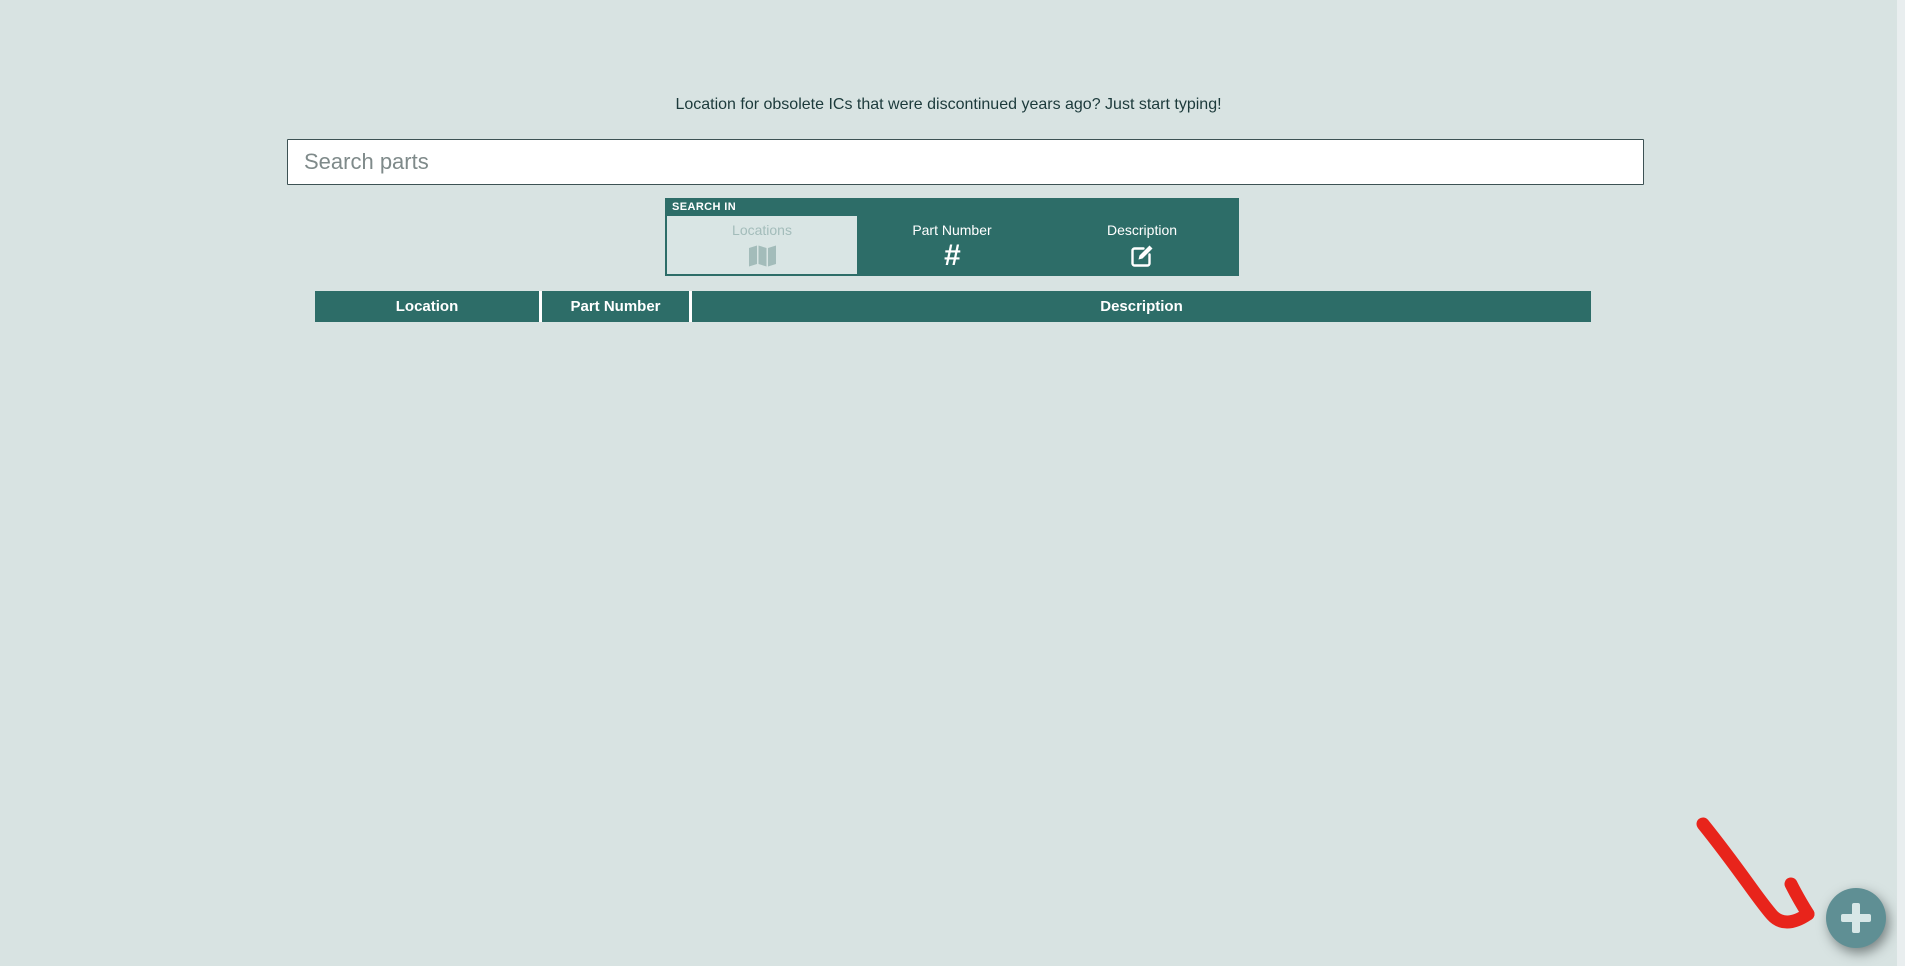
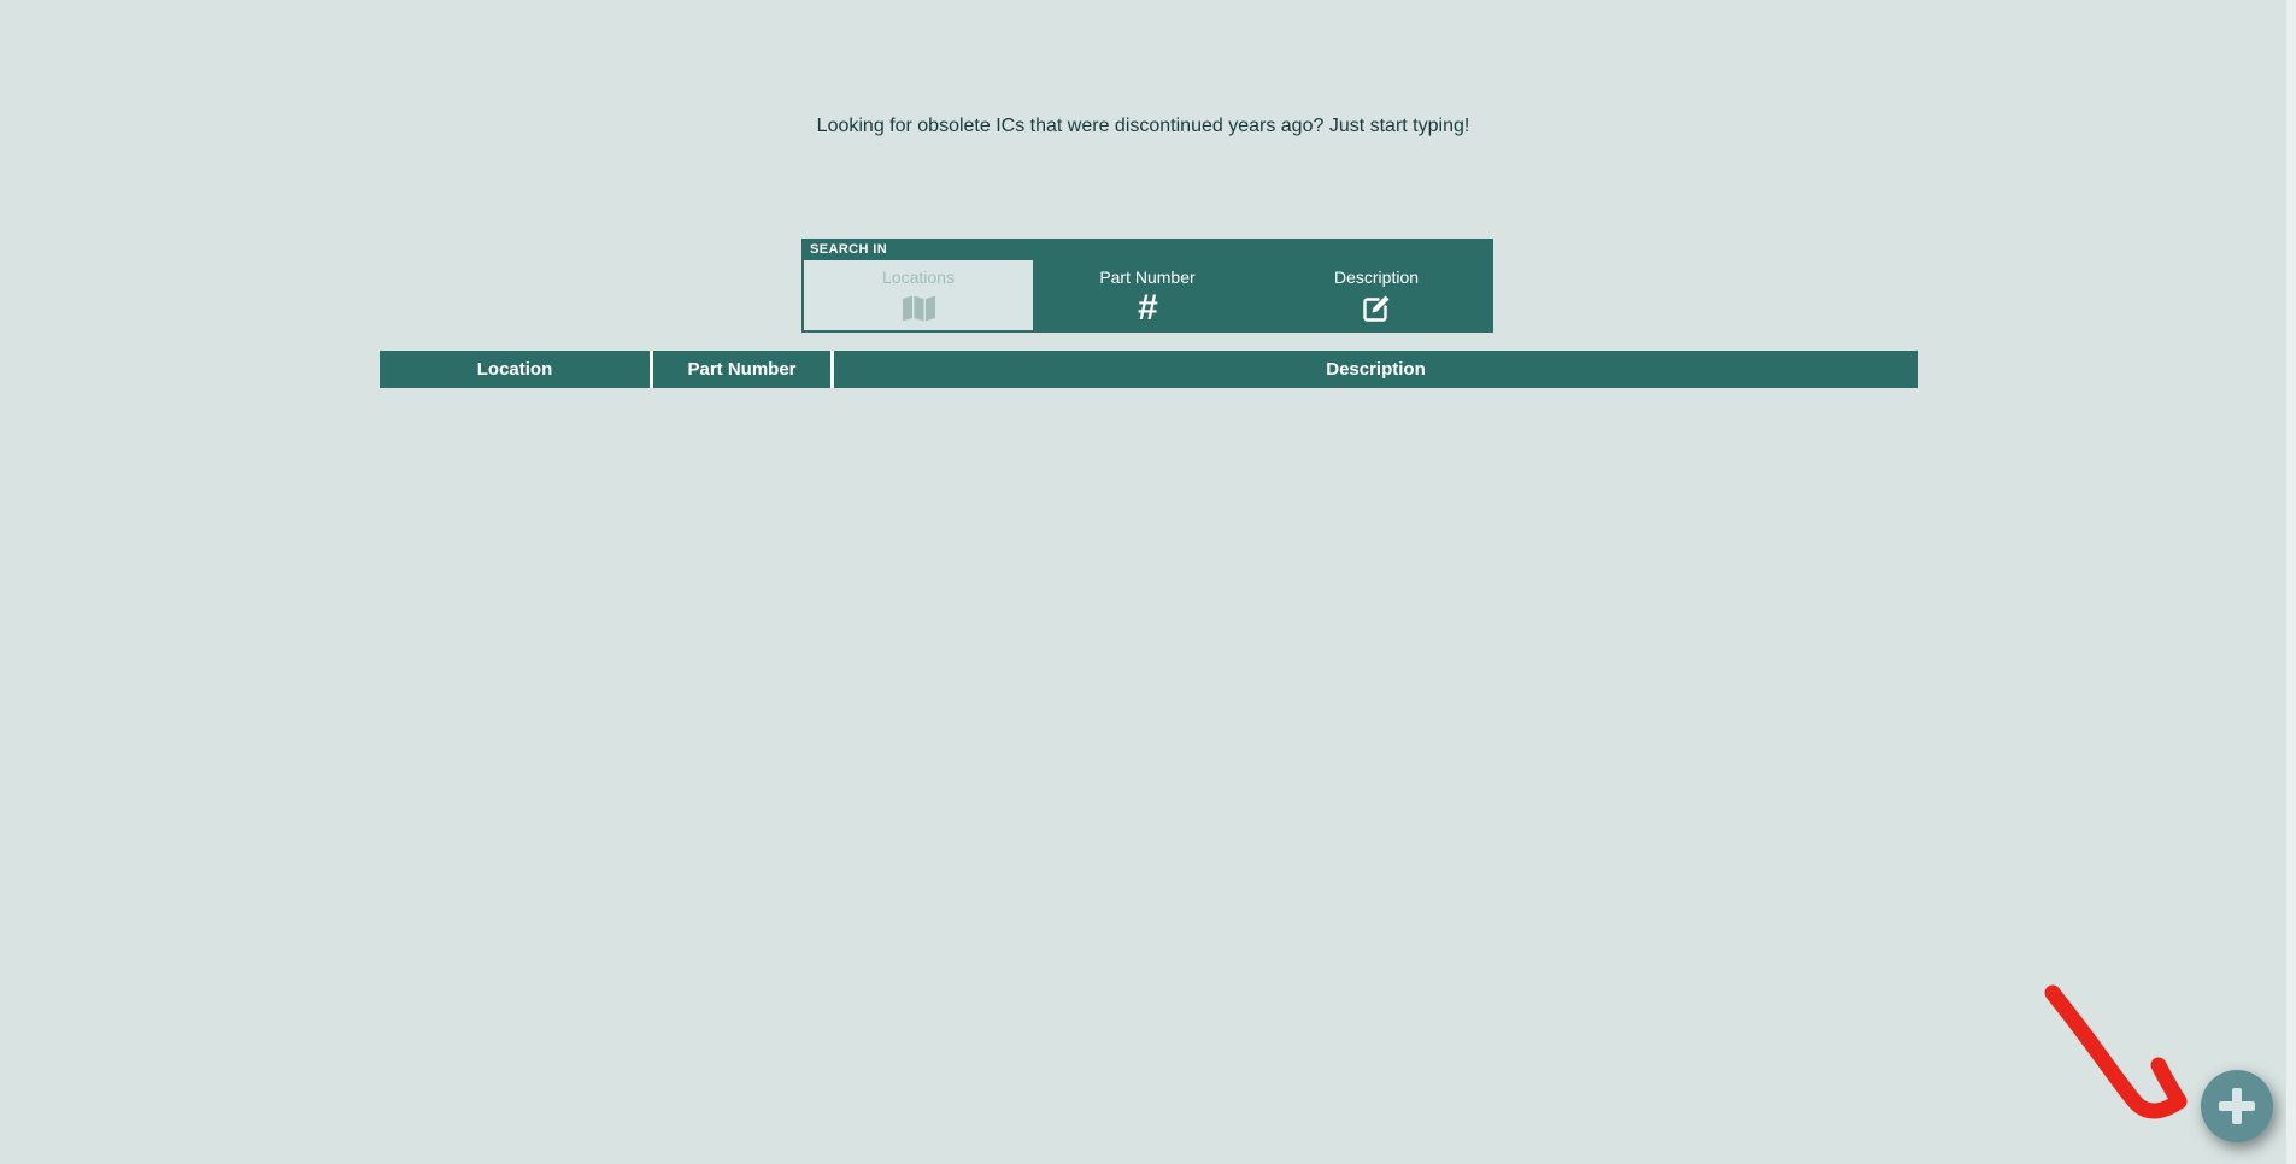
- Location for obsolete ICs that were discontinued years ago? Just start typing!
+ Looking for obsolete ICs that were discontinued years ago? Just start typing!
- Search parts
  SEARCH IN
  Locations
  Part Number
  #
  Description
  Location
  Part Number
  Description
